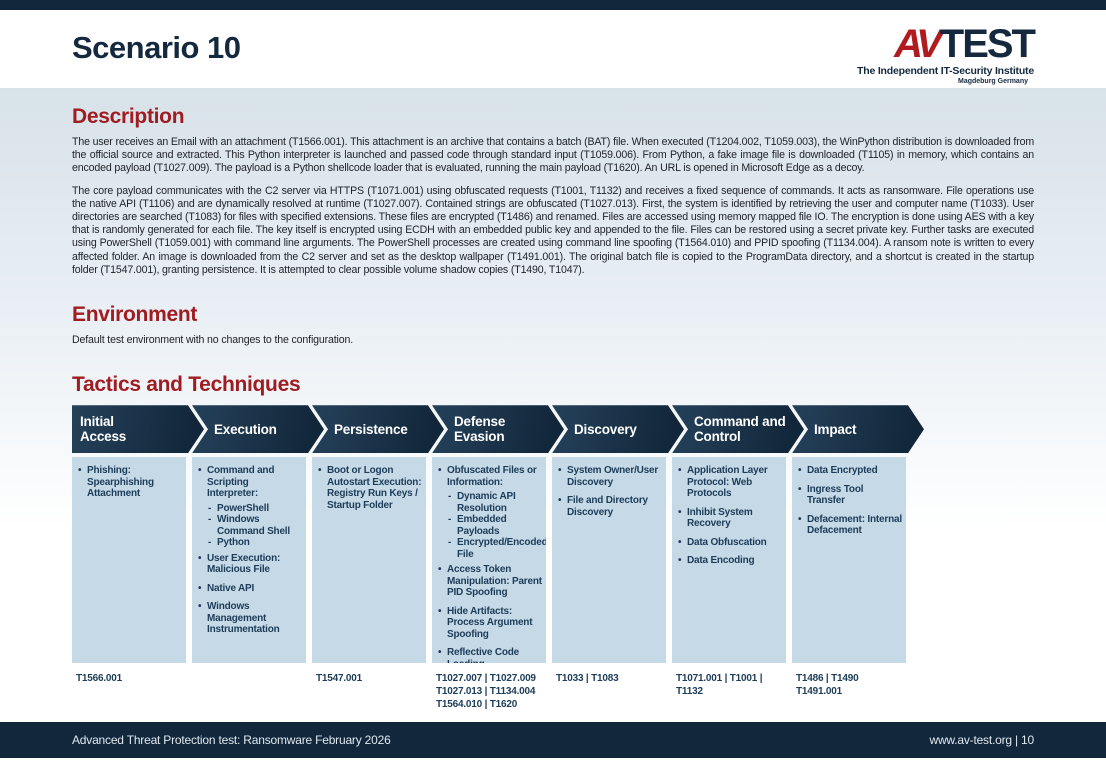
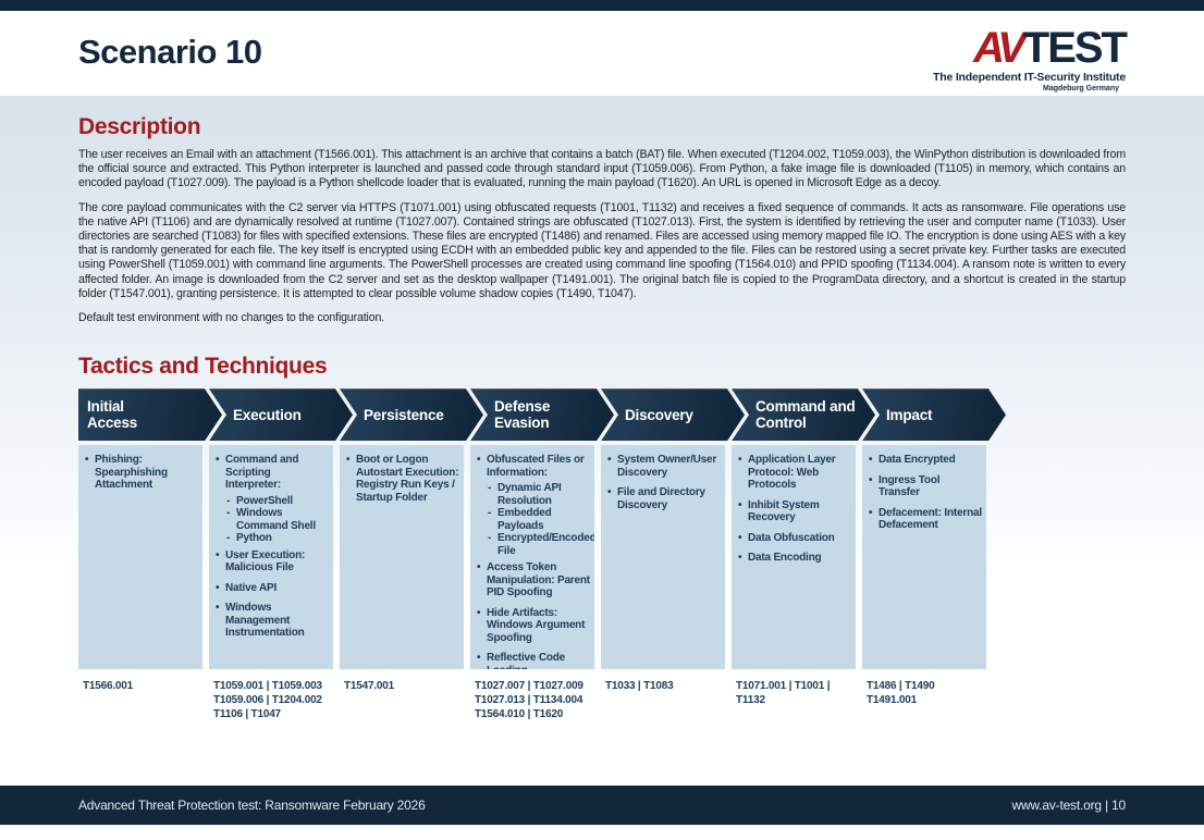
  Scenario 10
  AVTEST
  The Independent IT-Security Institute
  Description
  The user receives an Email with an attachment (T1566.001). This attachment is an archive that contains a batch (BAT) file. When executed (T1204.002, T1059.003), the WinPython distribution is downloaded from the official source and extracted. This Python interpreter is launched and passed code through standard input (T1059.006). From Python, a fake image file is downloaded (T1105) in memory, which contains an encoded payload (T1027.009). The payload is a Python shellcode loader that is evaluated, running the main payload (T1620). An URL is opened in Microsoft Edge as a decoy.
  The core payload communicates with the C2 server via HTTPS (T1071.001) using obfuscated requests (T1001, T1132) and receives a fixed sequence of commands. It acts as ransomware. File operations use the native API (T1106) and are dynamically resolved at runtime (T1027.007). Contained strings are obfuscated (T1027.013). First, the system is identified by retrieving the user and computer name (T1033). User directories are searched (T1083) for files with specified extensions. These files are encrypted (T1486) and renamed. Files are accessed using memory mapped file IO. The encryption is done using AES with a key that is randomly generated for each file. The key itself is encrypted using ECDH with an embedded public key and appended to the file. Files can be restored using a secret private key. Further tasks are executed using PowerShell (T1059.001) with command line arguments. The PowerShell processes are created using command line spoofing (T1564.010) and PPID spoofing (T1134.004). A ransom note is written to every affected folder. An image is downloaded from the C2 server and set as the desktop wallpaper (T1491.001). The original batch file is copied to the ProgramData directory, and a shortcut is created in the startup folder (T1547.001), granting persistence. It is attempted to clear possible volume shadow copies (T1490, T1047).
- Environment
  Default test environment with no changes to the configuration.
  Tactics and Techniques
  Initial
  Access
  •
  Phishing: Spearphishing Attachment
  T1566.001
  Execution
  •
  Command and Scripting Interpreter:
  -
  PowerShell
  -
  Windows Command Shell
  -
  Python
  •
  User Execution: Malicious File
  •
  Native API
  •
  Windows Management Instrumentation
+ T1059.001 | T1059.003
+ T1059.006 | T1204.002
+ T1106 | T1047
  Persistence
  •
  Boot or Logon Autostart Execution: Registry Run Keys / Startup Folder
  T1547.001
  Defense
  Evasion
  •
  Obfuscated Files or Information:
  -
  Dynamic API Resolution
  -
  Embedded Payloads
  -
  Encrypted/Encoded File
  •
  Access Token Manipulation: Parent PID Spoofing
  •
- Hide Artifacts: Process Argument Spoofing
+ Hide Artifacts: Windows Argument Spoofing
  •
  T1027.007 | T1027.009
  T1027.013 | T1134.004
  T1564.010 | T1620
  Discovery
  •
  System Owner/User Discovery
  •
  File and Directory Discovery
  T1033 | T1083
  Command and
  Control
  •
  Application Layer Protocol: Web Protocols
  •
  Inhibit System Recovery
  •
  Data Obfuscation
  •
  Data Encoding
  T1071.001 | T1001 | T1132
  Impact
  •
  Data Encrypted
  •
  Ingress Tool Transfer
  •
  Defacement: Internal Defacement
  T1486 | T1490
  T1491.001
  Advanced Threat Protection test: Ransomware February 2026
  www.av-test.org | 10
